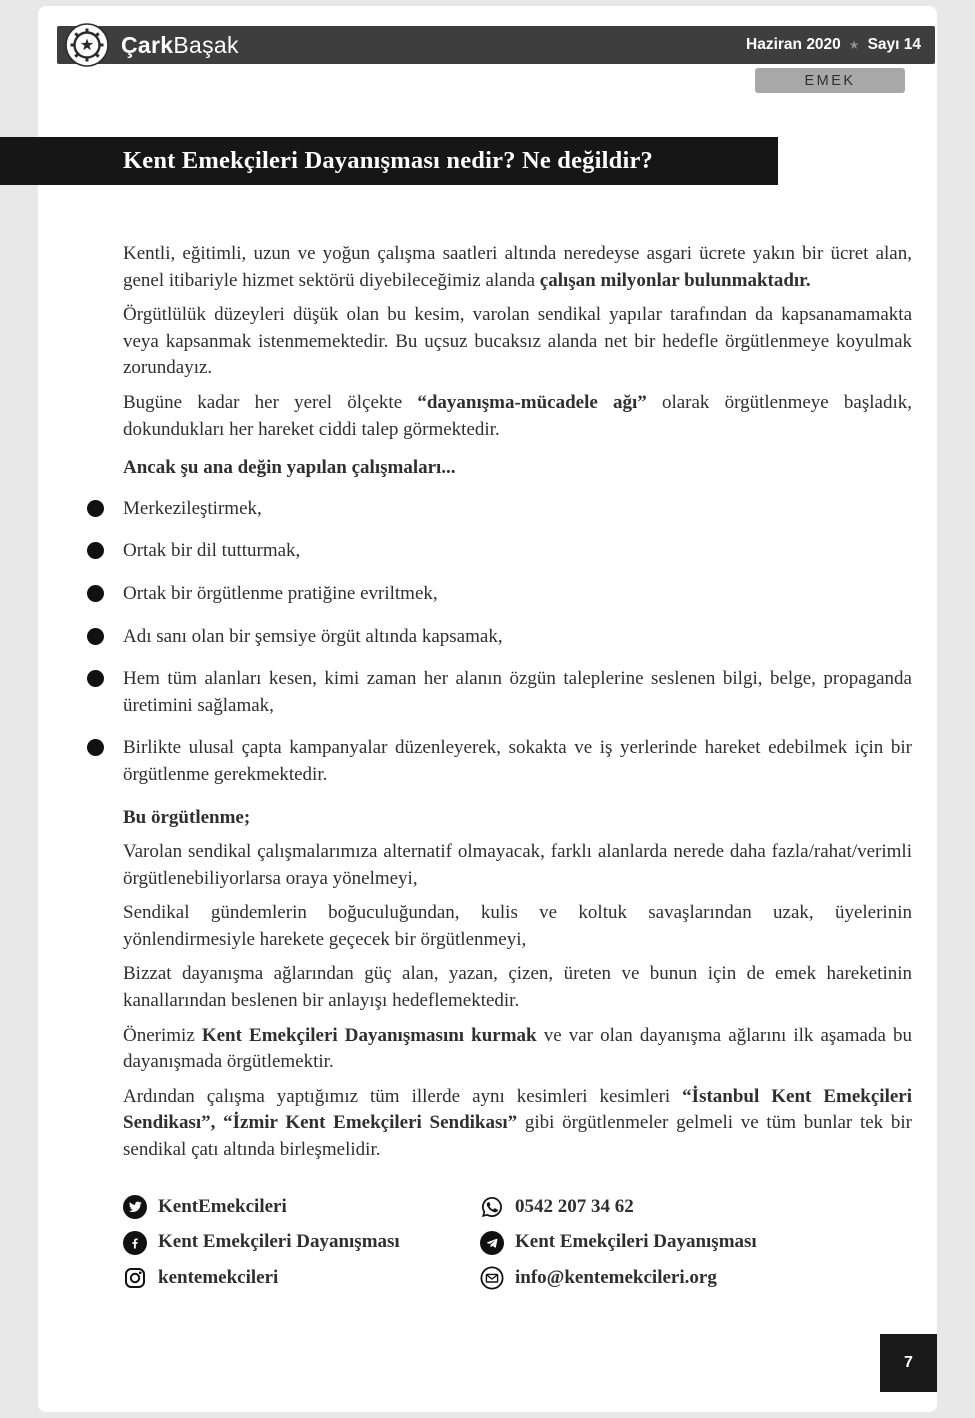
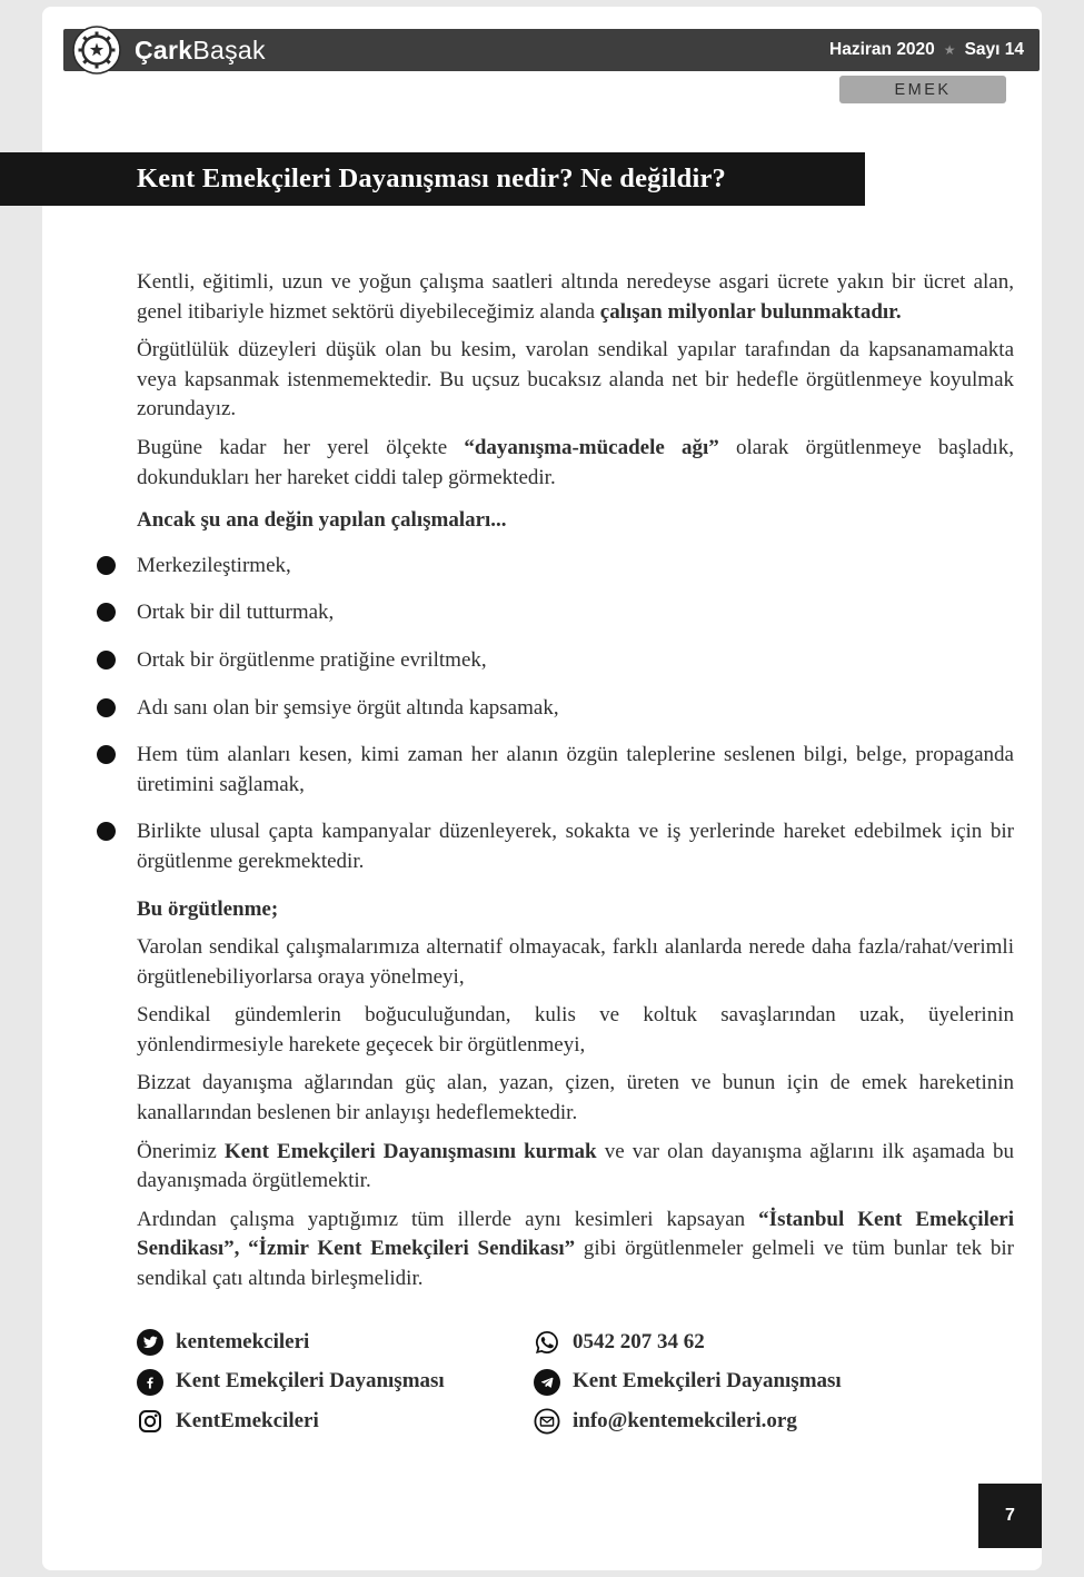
  ÇarkBaşak
  Haziran 2020
  ★
  Sayı 14
  EMEK
  Kent Emekçileri Dayanışması nedir? Ne değildir?
  Kentli, eğitimli, uzun ve yoğun çalışma saatleri altında neredeyse asgari ücrete yakın bir ücret alan, genel itibariyle hizmet sektörü diyebileceğimiz alanda çalışan milyonlar bulunmaktadır.
  Örgütlülük düzeyleri düşük olan bu kesim, varolan sendikal yapılar tarafından da kapsanamamakta veya kapsanmak istenmemektedir. Bu uçsuz bucaksız alanda net bir hedefle örgütlenmeye koyulmak zorundayız.
  Bugüne kadar her yerel ölçekte “dayanışma-mücadele ağı” olarak örgütlenmeye başladık, dokundukları her hareket ciddi talep görmektedir.
  Ancak şu ana değin yapılan çalışmaları...
  Merkezileştirmek,
  Ortak bir dil tutturmak,
  Ortak bir örgütlenme pratiğine evriltmek,
  Adı sanı olan bir şemsiye örgüt altında kapsamak,
  Hem tüm alanları kesen, kimi zaman her alanın özgün taleplerine seslenen bilgi, belge, propaganda üretimini sağlamak,
  Birlikte ulusal çapta kampanyalar düzenleyerek, sokakta ve iş yerlerinde hareket edebilmek için bir örgütlenme gerekmektedir.
  Bu örgütlenme;
  Varolan sendikal çalışmalarımıza alternatif olmayacak, farklı alanlarda nerede daha fazla/rahat/verimli örgütlenebiliyorlarsa oraya yönelmeyi,
  Sendikal gündemlerin boğuculuğundan, kulis ve koltuk savaşlarından uzak, üyelerinin yönlendirmesiyle harekete geçecek bir örgütlenmeyi,
  Bizzat dayanışma ağlarından güç alan, yazan, çizen, üreten ve bunun için de emek hareketinin kanallarından beslenen bir anlayışı hedeflemektedir.
  Önerimiz Kent Emekçileri Dayanışmasını kurmak ve var olan dayanışma ağlarını ilk aşamada bu dayanışmada örgütlemektir.
- Ardından çalışma yaptığımız tüm illerde aynı kesimleri kesimleri “İstanbul Kent Emekçileri Sendikası”, “İzmir Kent Emekçileri Sendikası” gibi örgütlenmeler gelmeli ve tüm bunlar tek bir sendikal çatı altında birleşmelidir.
+ Ardından çalışma yaptığımız tüm illerde aynı kesimleri kapsayan “İstanbul Kent Emekçileri Sendikası”, “İzmir Kent Emekçileri Sendikası” gibi örgütlenmeler gelmeli ve tüm bunlar tek bir sendikal çatı altında birleşmelidir.
- KentEmekcileri
+ kentemekcileri
  Kent Emekçileri Dayanışması
- kentemekcileri
+ KentEmekcileri
  0542 207 34 62
  Kent Emekçileri Dayanışması
  info@kentemekcileri.org
  7
